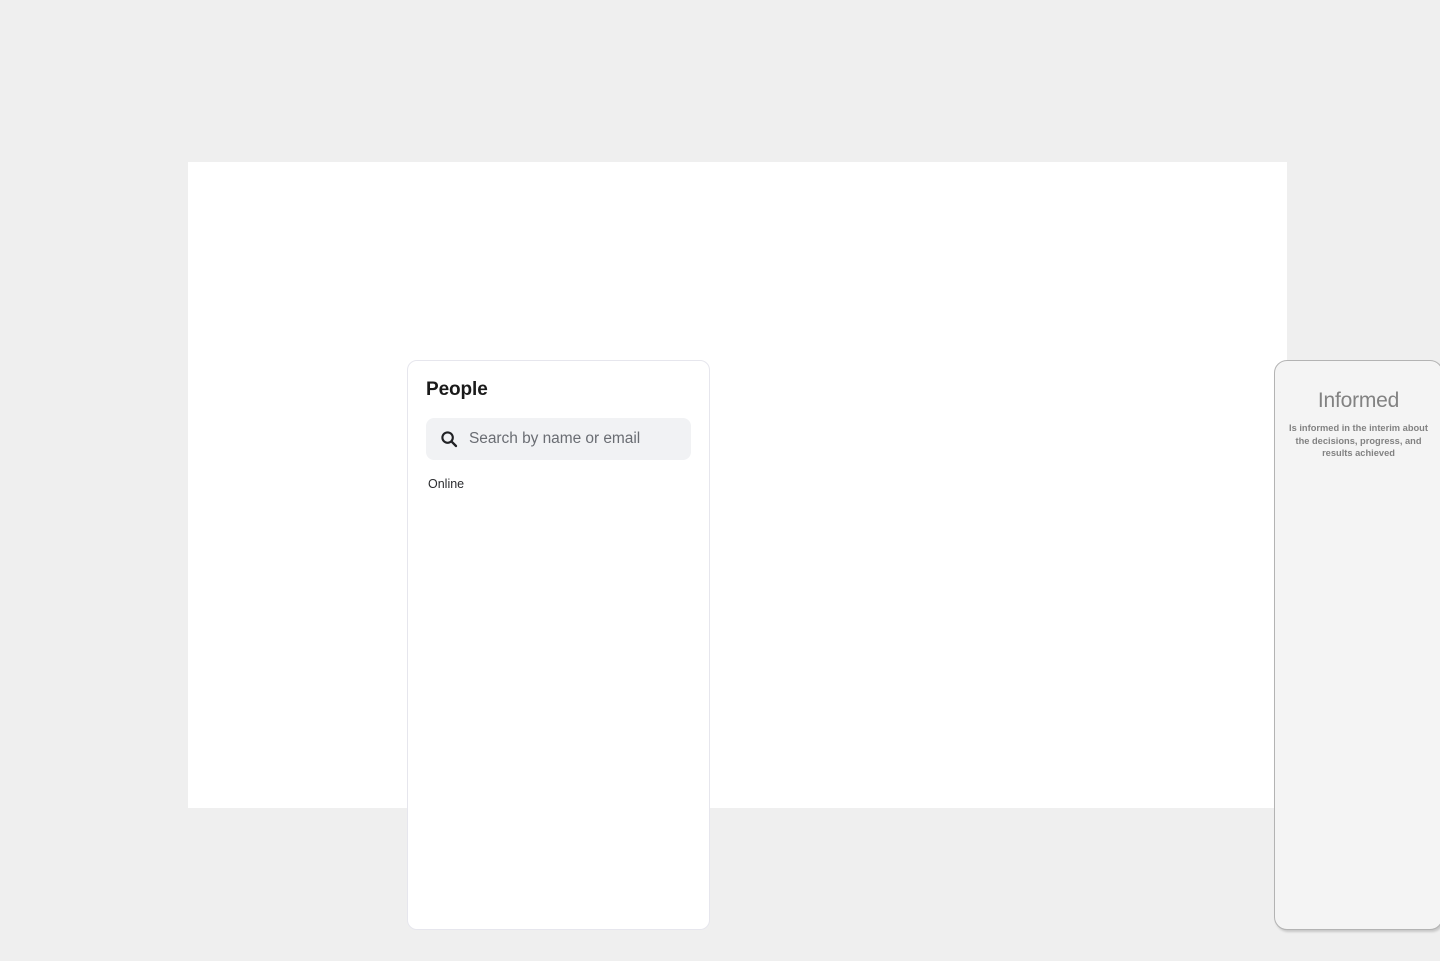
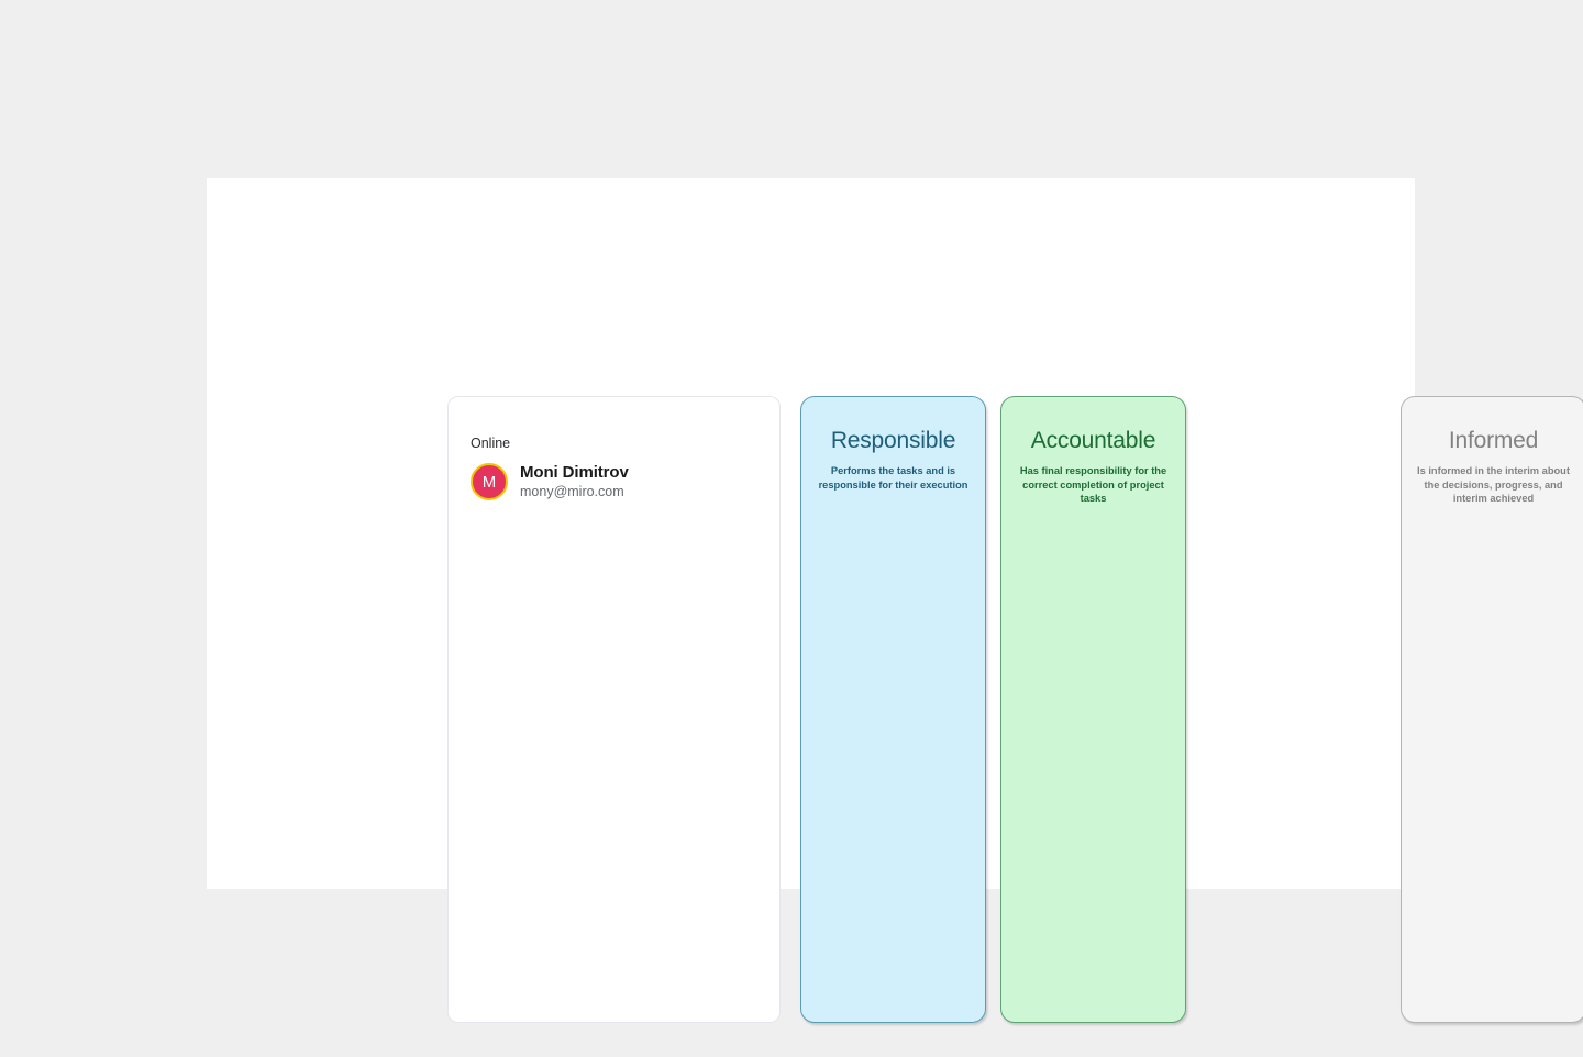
- People
- Search by name or email
  Online
+ M
+ Moni Dimitrov
+ mony@miro.com
+ Responsible
+ Performs the tasks and is responsible for their execution
+ Accountable
+ Has final responsibility for the correct completion of project tasks
  Informed
- Is informed in the interim about the decisions, progress, and results achieved
+ Is informed in the interim about the decisions, progress, and interim achieved
